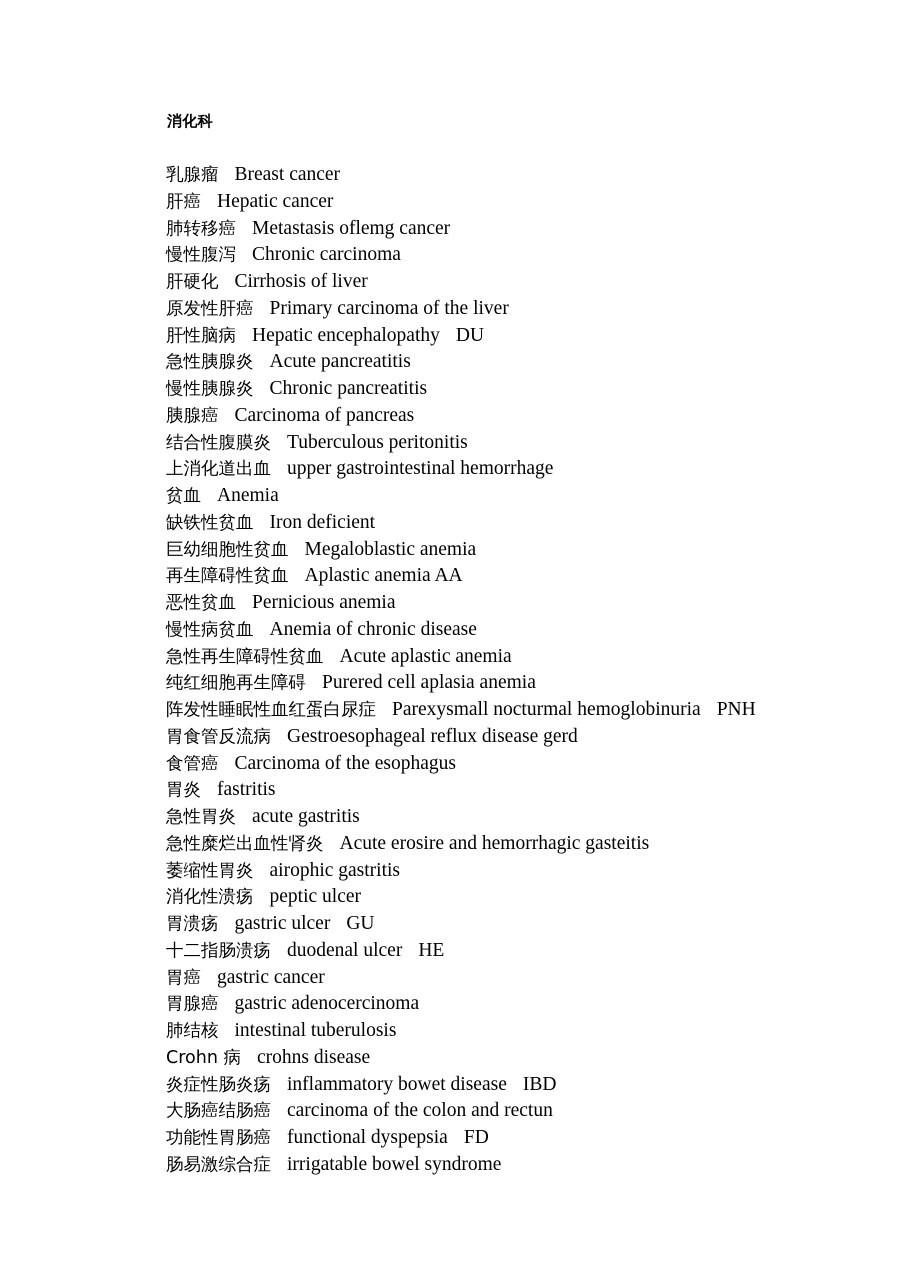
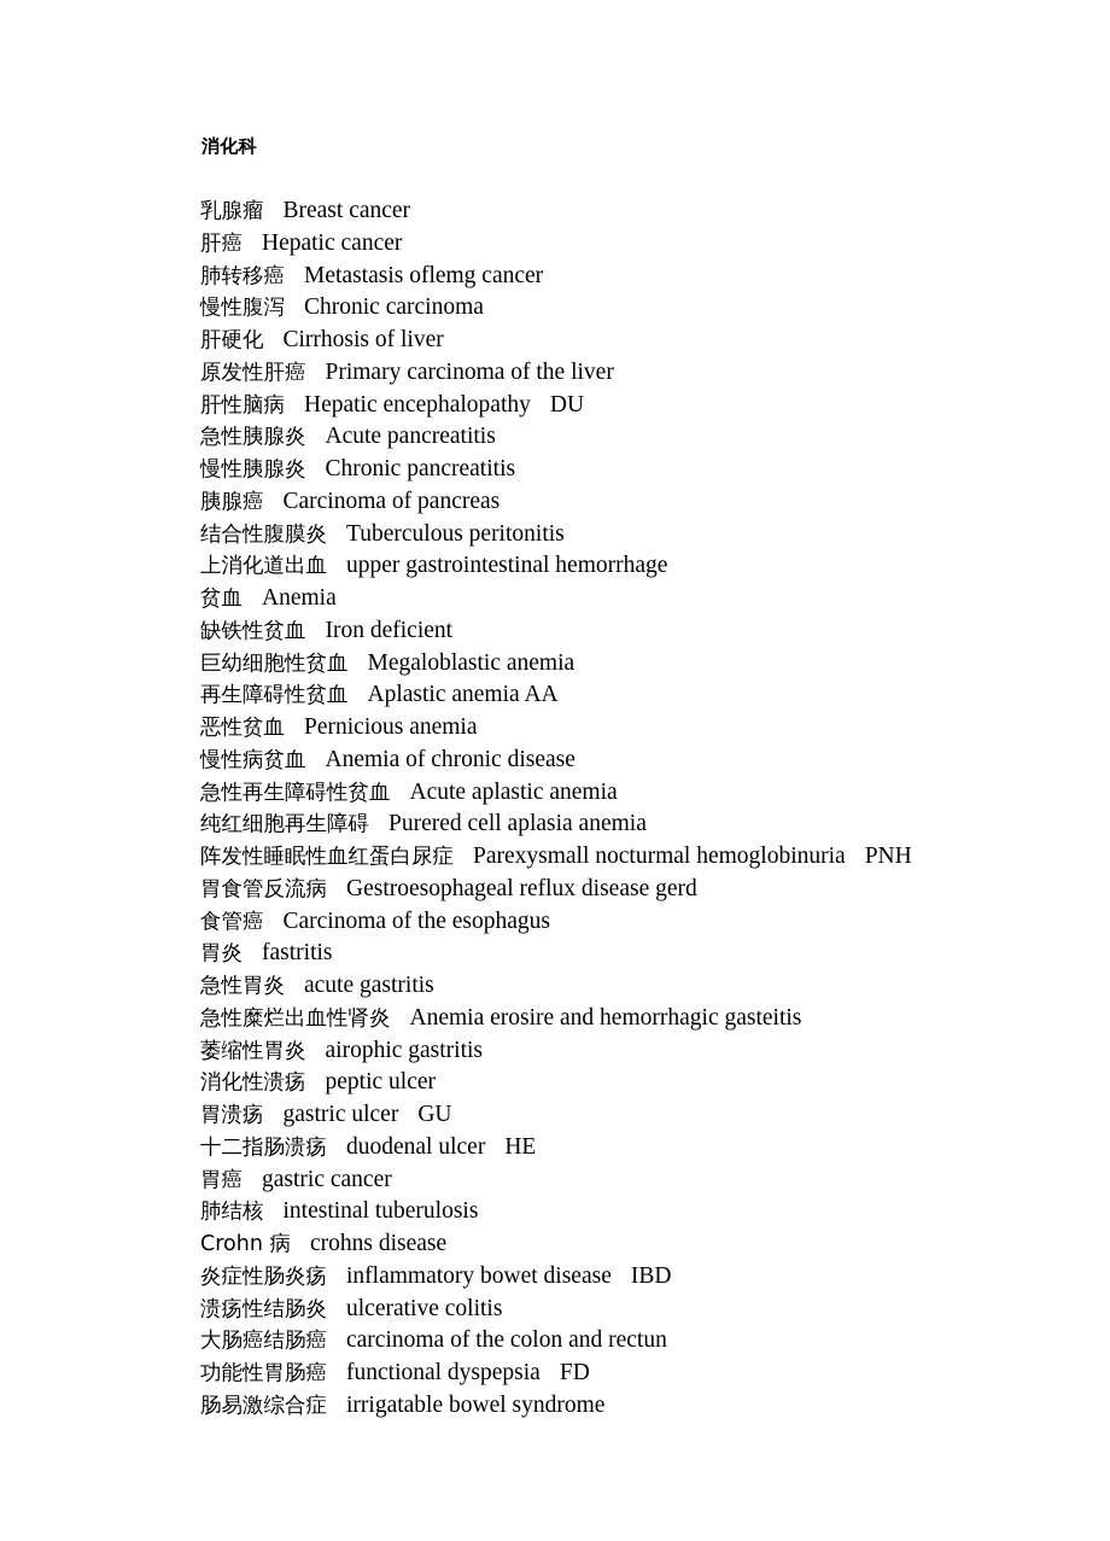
  消化科
  乳腺瘤 Breast cancer
  肝癌 Hepatic cancer
  肺转移癌 Metastasis oflemg cancer
  慢性腹泻 Chronic carcinoma
  肝硬化 Cirrhosis of liver
  原发性肝癌 Primary carcinoma of the liver
  肝性脑病 Hepatic encephalopathy DU
  急性胰腺炎 Acute pancreatitis
  慢性胰腺炎 Chronic pancreatitis
  胰腺癌 Carcinoma of pancreas
  结合性腹膜炎 Tuberculous peritonitis
  上消化道出血 upper gastrointestinal hemorrhage
  贫血 Anemia
  缺铁性贫血 Iron deficient
  巨幼细胞性贫血 Megaloblastic anemia
  再生障碍性贫血 Aplastic anemia AA
  恶性贫血 Pernicious anemia
  慢性病贫血 Anemia of chronic disease
  急性再生障碍性贫血 Acute aplastic anemia
  纯红细胞再生障碍 Purered cell aplasia anemia
  阵发性睡眠性血红蛋白尿症 Parexysmall nocturmal hemoglobinuria PNH
  胃食管反流病 Gestroesophageal reflux disease gerd
  食管癌 Carcinoma of the esophagus
  胃炎 fastritis
  急性胃炎 acute gastritis
- 急性糜烂出血性肾炎 Acute erosire and hemorrhagic gasteitis
+ 急性糜烂出血性肾炎 Anemia erosire and hemorrhagic gasteitis
  萎缩性胃炎 airophic gastritis
  消化性溃疡 peptic ulcer
  胃溃疡 gastric ulcer GU
  十二指肠溃疡 duodenal ulcer HE
  胃癌 gastric cancer
- 胃腺癌 gastric adenocercinoma
  肺结核 intestinal tuberulosis
  Crohn 病 crohns disease
  炎症性肠炎疡 inflammatory bowet disease IBD
+ 溃疡性结肠炎 ulcerative colitis
  大肠癌结肠癌 carcinoma of the colon and rectun
  功能性胃肠癌 functional dyspepsia FD
  肠易激综合症 irrigatable bowel syndrome
